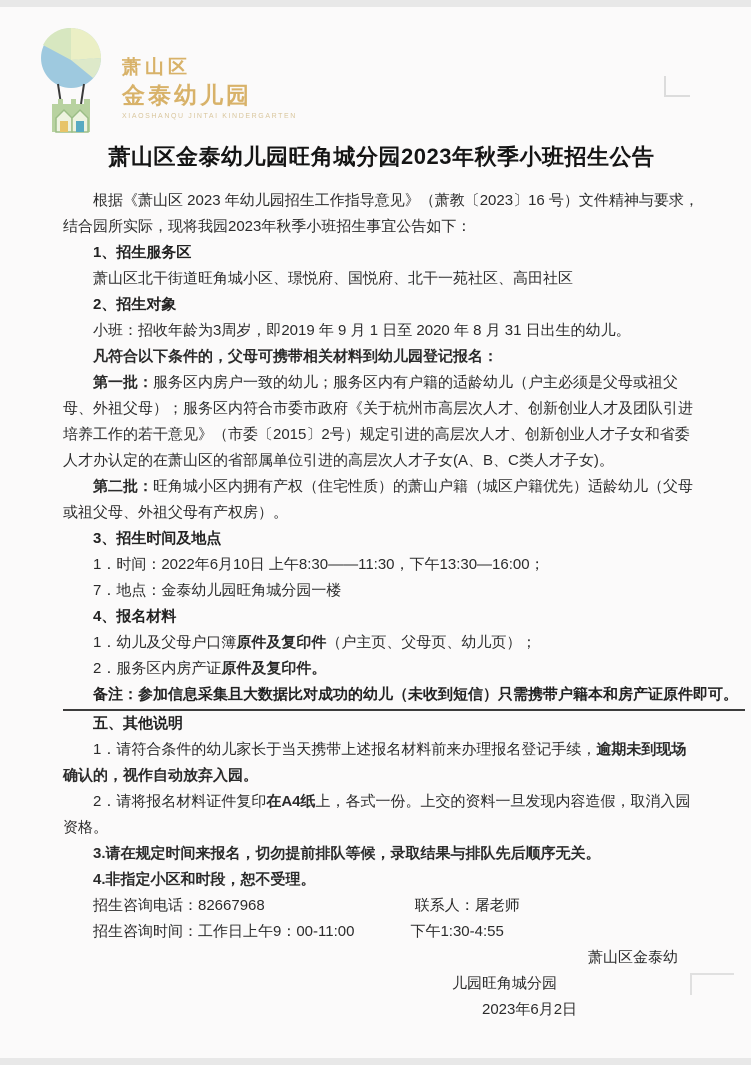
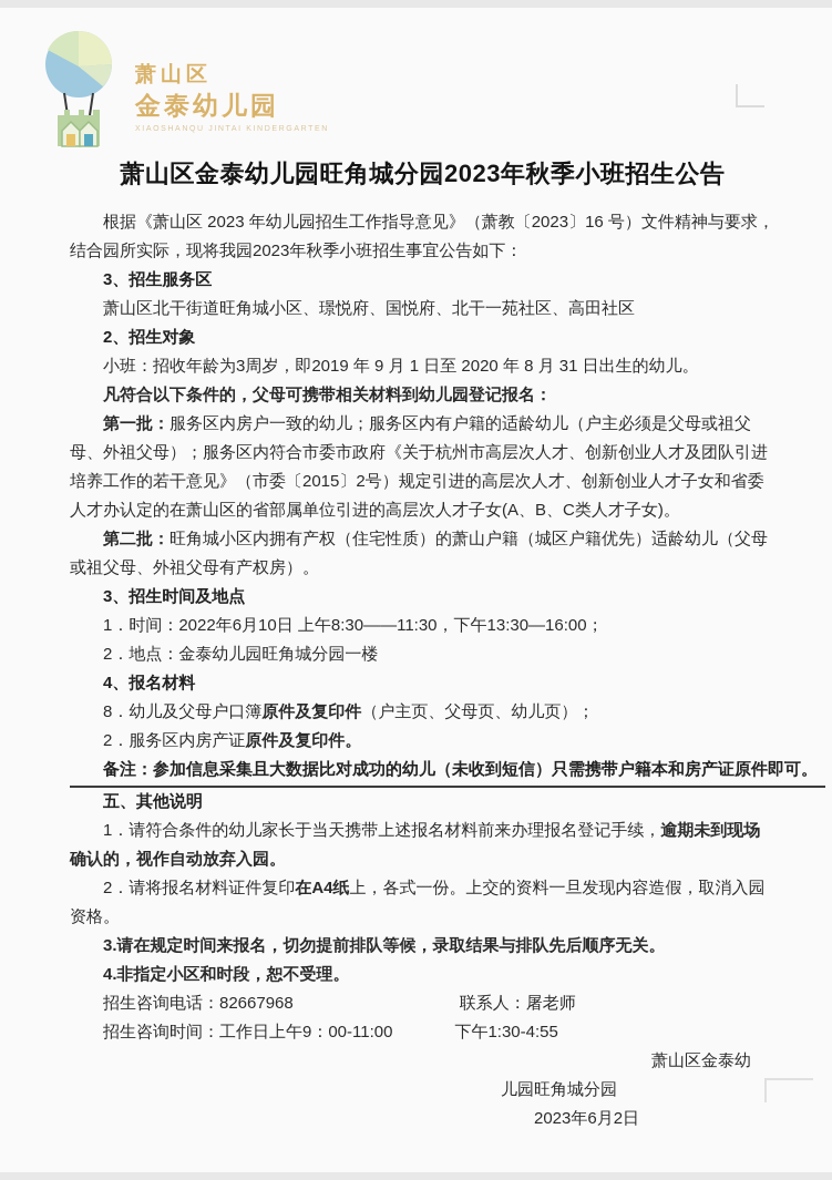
  萧山区
  金泰幼儿园
  萧山区金泰幼儿园旺角城分园2023年秋季小班招生公告
  根据《萧山区 2023 年幼儿园招生工作指导意见》（萧教〔2023〕16 号）文件精神与要求，结合园所实际，现将我园2023年秋季小班招生事宜公告如下：
- 1、招生服务区
+ 3、招生服务区
  萧山区北干街道旺角城小区、璟悦府、国悦府、北干一苑社区、高田社区
  2、招生对象
  小班：招收年龄为3周岁，即2019 年 9 月 1 日至 2020 年 8 月 31 日出生的幼儿。
  凡符合以下条件的，父母可携带相关材料到幼儿园登记报名：
  第一批：服务区内房户一致的幼儿；服务区内有户籍的适龄幼儿（户主必须是父母或祖父母、外祖父母）；服务区内符合市委市政府《关于杭州市高层次人才、创新创业人才及团队引进培养工作的若干意见》（市委〔2015〕2号）规定引进的高层次人才、创新创业人才子女和省委人才办认定的在萧山区的省部属单位引进的高层次人才子女(A、B、C类人才子女)。
  第二批：旺角城小区内拥有产权（住宅性质）的萧山户籍（城区户籍优先）适龄幼儿（父母或祖父母、外祖父母有产权房）。
  3、招生时间及地点
  1．时间：2022年6月10日 上午8:30——11:30，下午13:30—16:00；
- 7．地点：金泰幼儿园旺角城分园一楼
+ 2．地点：金泰幼儿园旺角城分园一楼
  4、报名材料
- 1．幼儿及父母户口簿原件及复印件（户主页、父母页、幼儿页）；
+ 8．幼儿及父母户口簿原件及复印件（户主页、父母页、幼儿页）；
  2．服务区内房产证原件及复印件。
  备注：参加信息采集且大数据比对成功的幼儿（未收到短信）只需携带户籍本和房产证原件即可。
  五、其他说明
  1．请符合条件的幼儿家长于当天携带上述报名材料前来办理报名登记手续，逾期未到现场确认的，视作自动放弃入园。
  2．请将报名材料证件复印在A4纸上，各式一份。上交的资料一旦发现内容造假，取消入园资格。
  3.请在规定时间来报名，切勿提前排队等候，录取结果与排队先后顺序无关。
  4.非指定小区和时段，恕不受理。
  招生咨询电话：82667968 联系人：屠老师
  招生咨询时间：工作日上午9：00-11:00 下午1:30-4:55
  萧山区金泰幼
  儿园旺角城分园
  2023年6月2日
